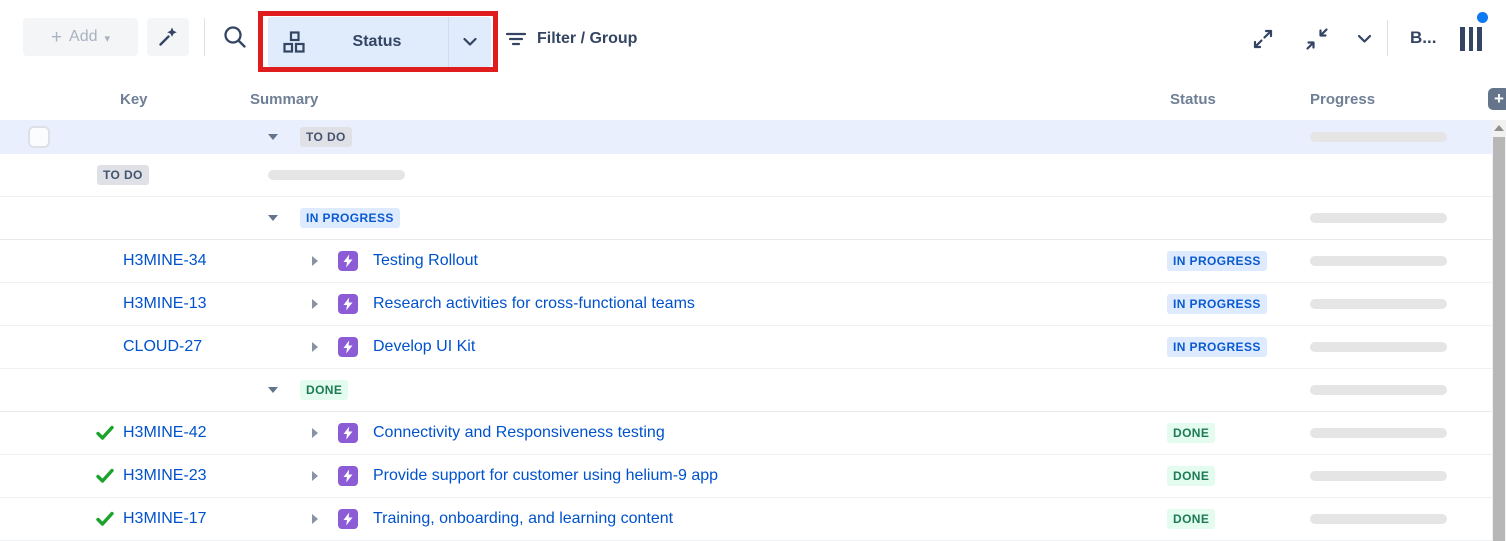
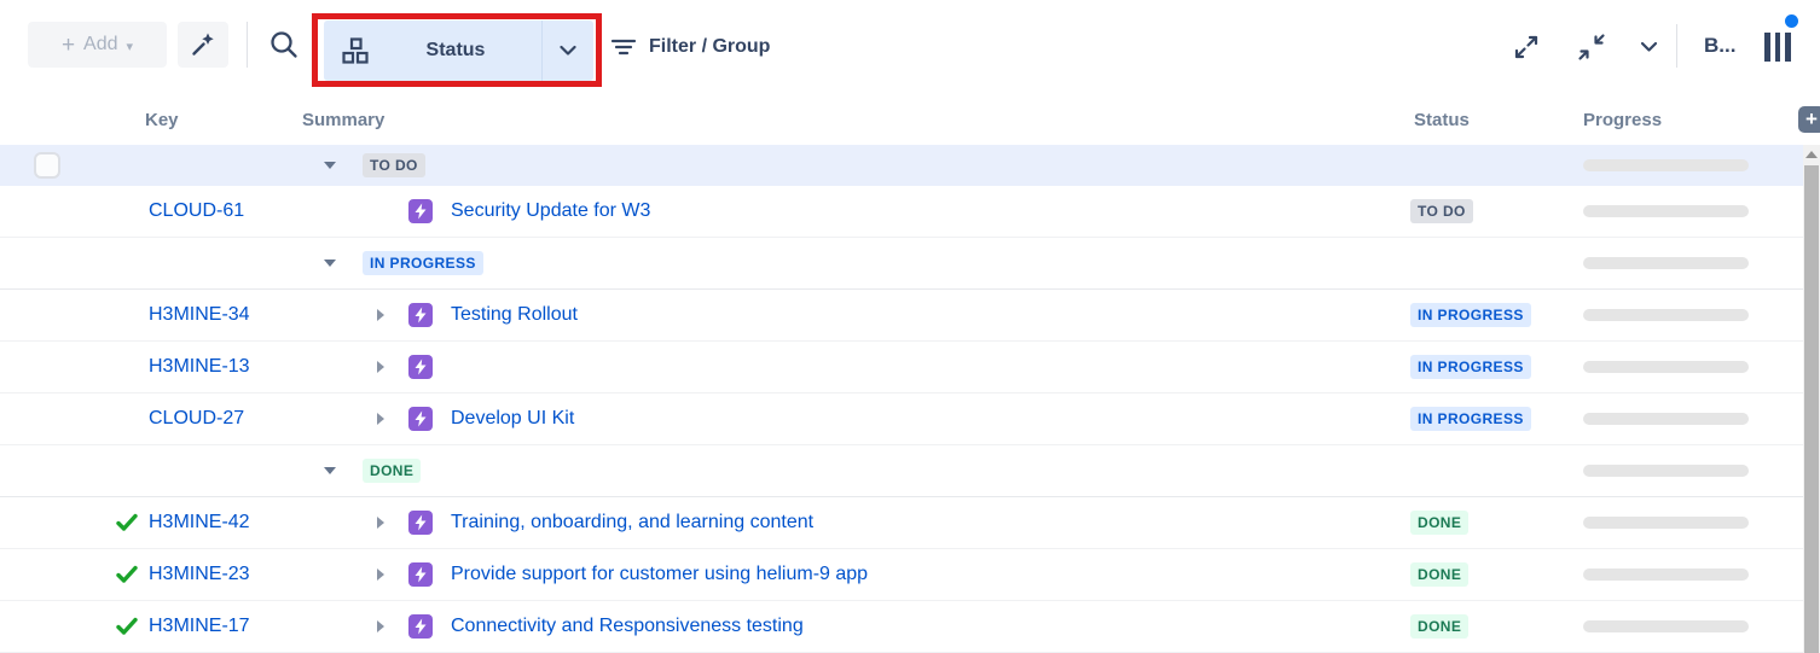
  +
  Add
  ▾
  Status
  Filter / Group
  B...
  Key
  Summary
  Status
  Progress
  +
  TO DO
+ CLOUD-61
+ Security Update for W3
  TO DO
  IN PROGRESS
  H3MINE-34
  Testing Rollout
  IN PROGRESS
  H3MINE-13
- Research activities for cross-functional teams
  IN PROGRESS
  CLOUD-27
  Develop UI Kit
  IN PROGRESS
  DONE
  H3MINE-42
- Connectivity and Responsiveness testing
+ Training, onboarding, and learning content
  DONE
  H3MINE-23
  Provide support for customer using helium-9 app
  DONE
  H3MINE-17
- Training, onboarding, and learning content
+ Connectivity and Responsiveness testing
  DONE
